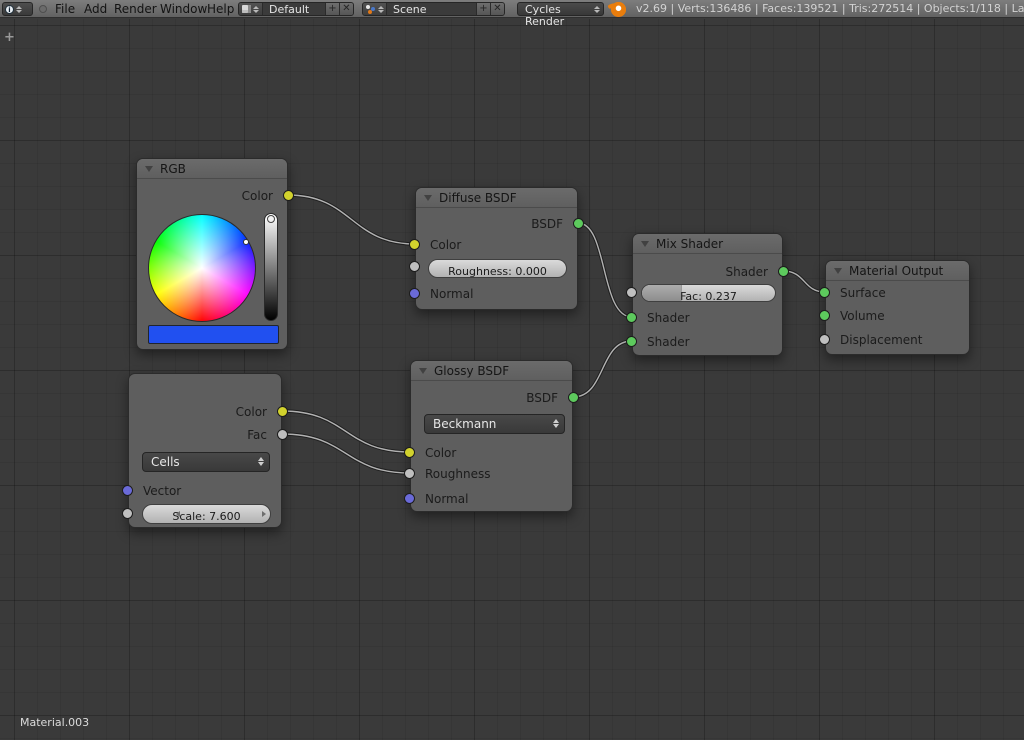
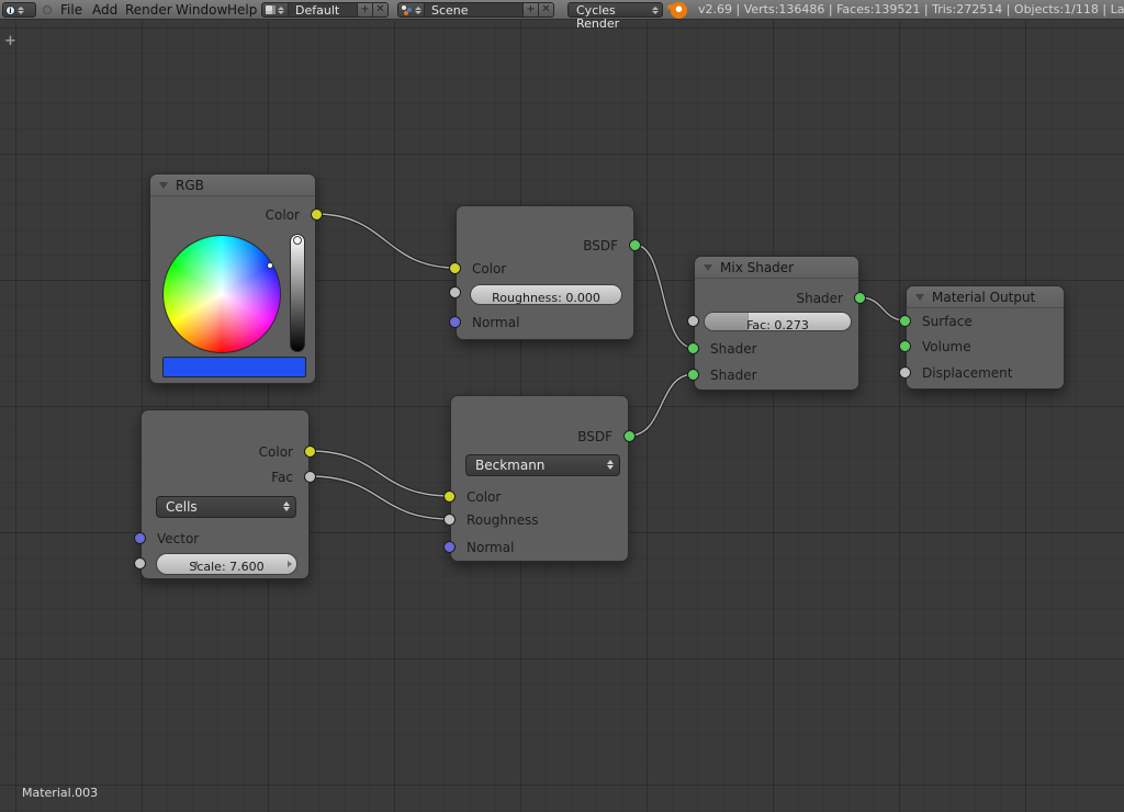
  i
  File
  Add
  Render
  Window
  Help
  Default
  +
  ✕
  Scene
  +
  ✕
  Cycles Render
  v2.69 | Verts:136486 | Faces:139521 | Tris:272514 | Objects:1/118 | La
  +
  Material.003
  RGB
  Color
- Diffuse BSDF
  BSDF
  Color
  Roughness: 0.000
  Normal
  Mix Shader
  Shader
- Fac: 0.237
+ Fac: 0.273
  Shader
  Shader
  Material Output
  Surface
  Volume
  Displacement
  Color
  Fac
  Cells
  Vector
  Scale: 7.600
- Glossy BSDF
  BSDF
  Beckmann
  Color
  Roughness
  Normal
